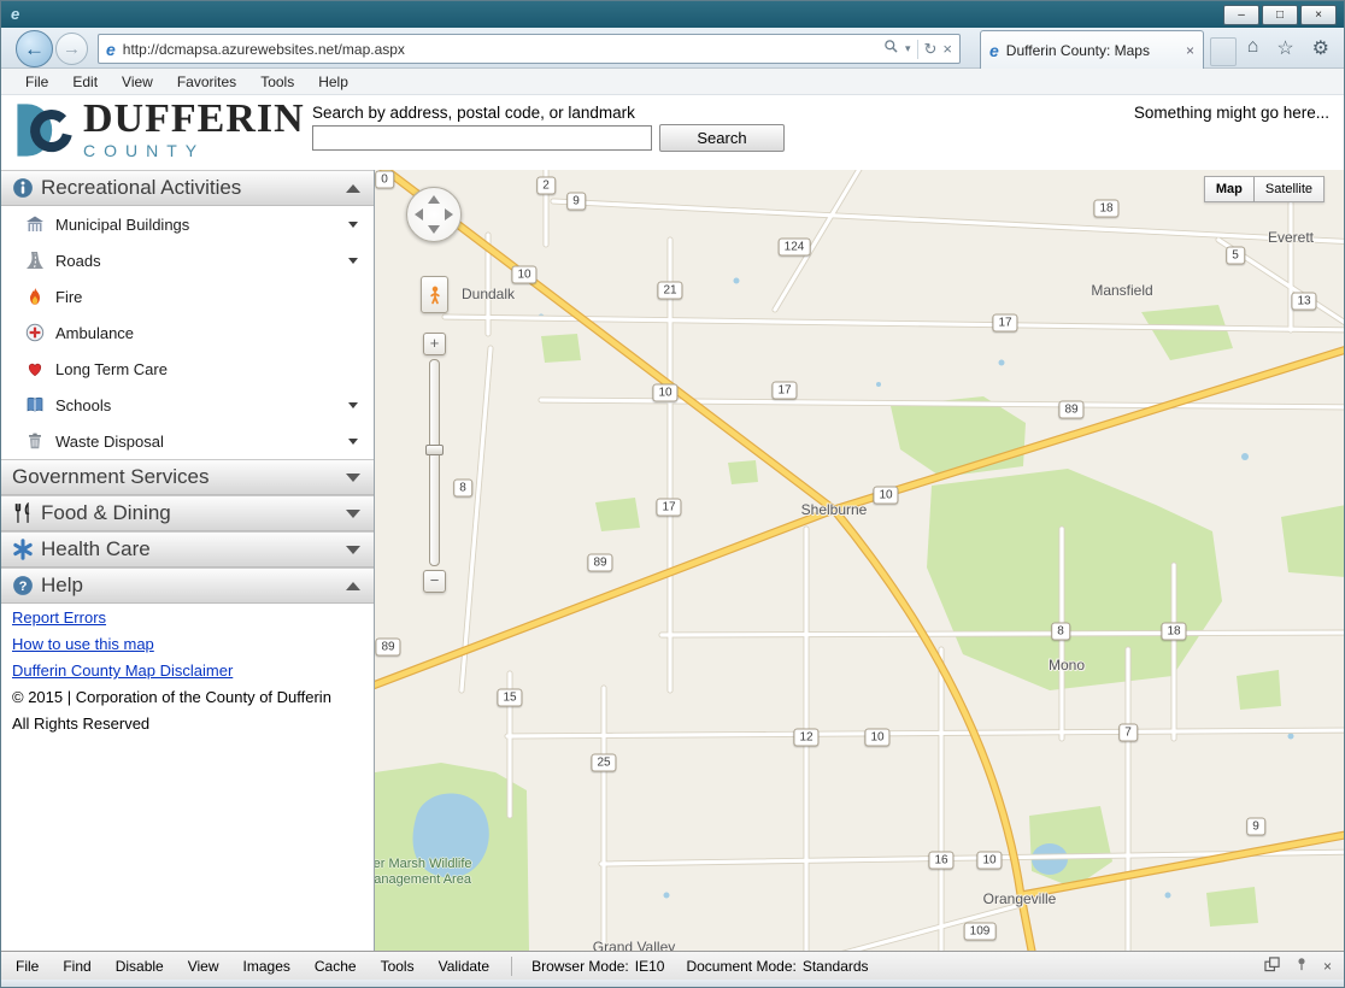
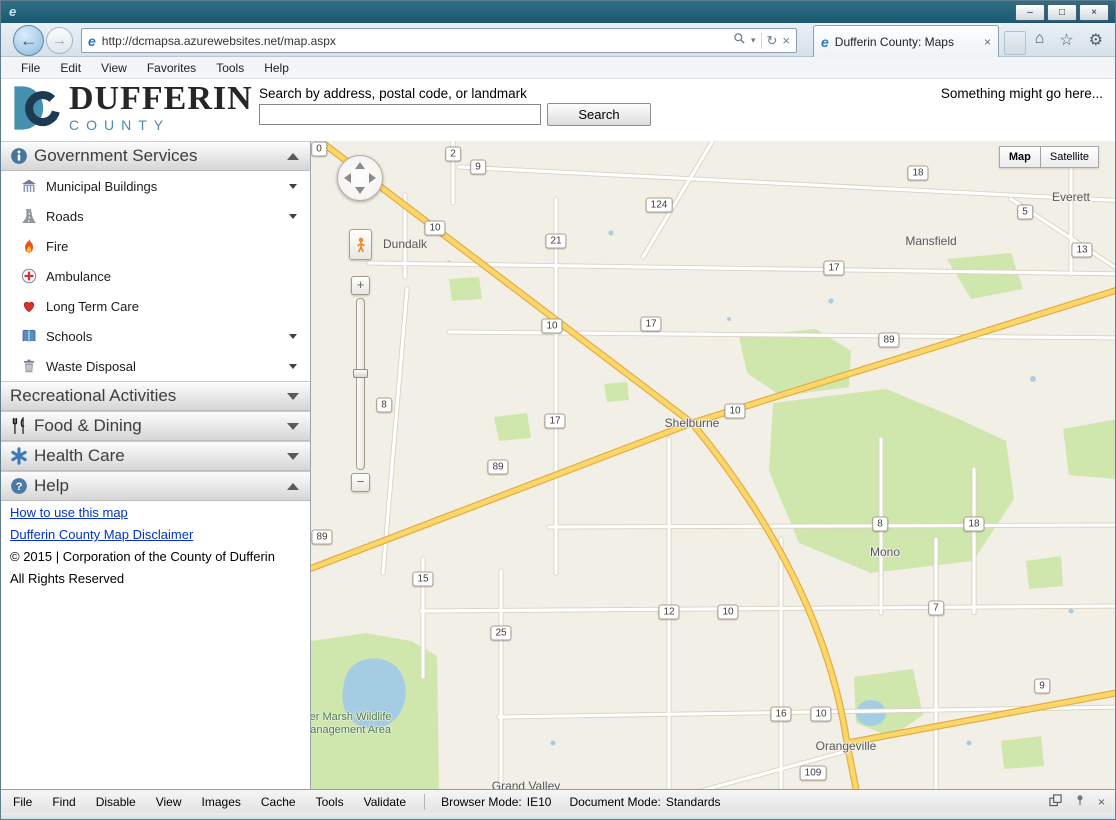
  e
  –
  □
  ×
  ←
  →
  e
  http://dcmapsa.azurewebsites.net/map.aspx
  ▾
  ↻
  ×
  e
  Dufferin County: Maps
  ×
  ⌂
  ☆
  ⚙
  File
  Edit
  View
  Favorites
  Tools
  Help
  DUFFERIN
  COUNTY
  Search by address, postal code, or landmark
  Search
  Something might go here...
- Recreational Activities
+ Government Services
  Municipal Buildings
  Roads
  Fire
  Ambulance
  Long Term Care
  Schools
  Waste Disposal
- Government Services
+ Recreational Activities
  Food & Dining
  Health Care
  ?
  Help
- Report Errors
  How to use this map
  Dufferin County Map Disclaimer
  © 2015 | Corporation of the County of Dufferin
  All Rights Reserved
  0
  2
  9
  124
  18
  5
  13
  10
  21
  17
  10
  17
  89
  8
  17
  10
  89
  89
  8
  18
  15
  12
  10
  7
  25
  9
  16
  10
  109
  Dundalk
  Everett
  Mansfield
  Shelburne
  Mono
  Orangeville
  Grand Valley
  er Marsh Wildlife
  anagement Area
  +
  −
  Map
  Satellite
  File
  Find
  Disable
  View
  Images
  Cache
  Tools
  Validate
  Browser Mode:
  IE10
  Document Mode:
  Standards
  ×
